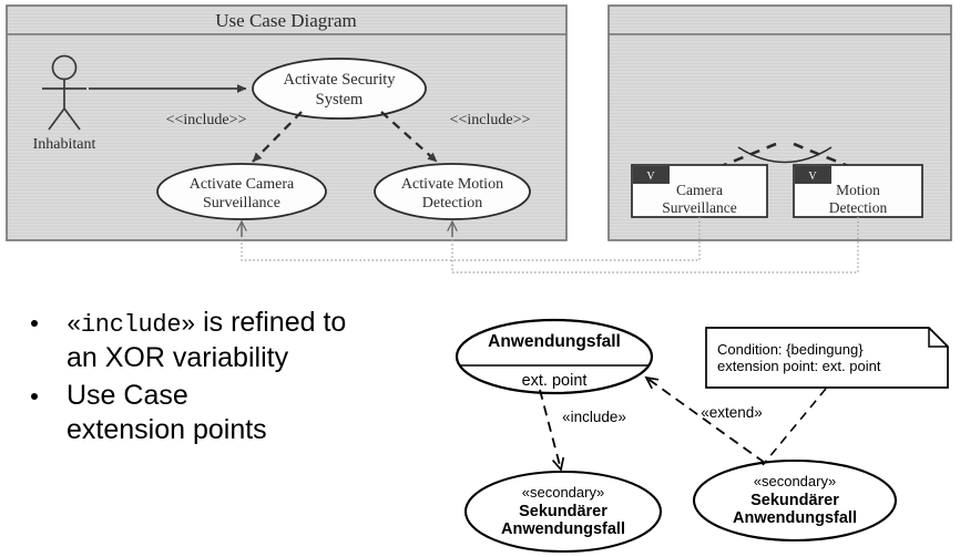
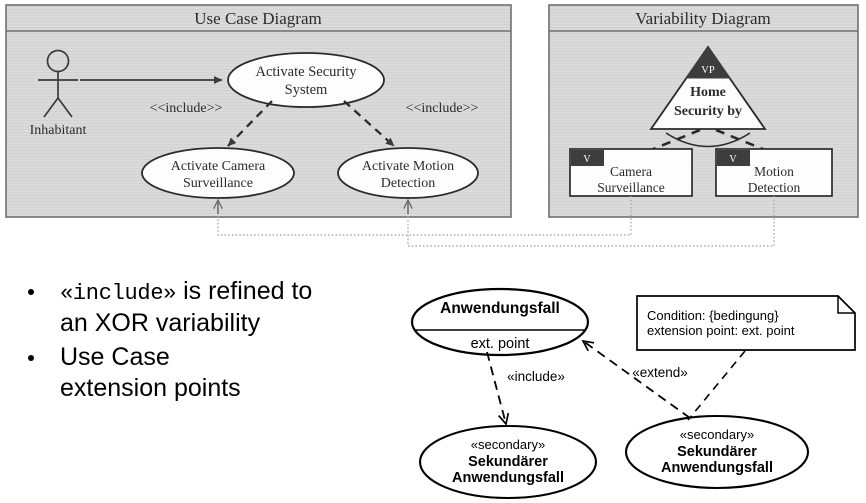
  Use Case Diagram
  Inhabitant
  Activate Security
  System
  Activate Camera
  Surveillance
  Activate Motion
  Detection
  <<include>>
  <<include>>
+ Variability Diagram
+ VP
+ Home
+ Security by
  V
  Camera
  Surveillance
  V
  Motion
  Detection
  Anwendungsfall
  ext. point
  Condition: {bedingung}
  extension point: ext. point
  «secondary»
  Sekundärer
  Anwendungsfall
  «secondary»
  Sekundärer
  Anwendungsfall
  «include»
  «extend»
  «include» is refined to
  an XOR variability
  Use Case
  extension points
